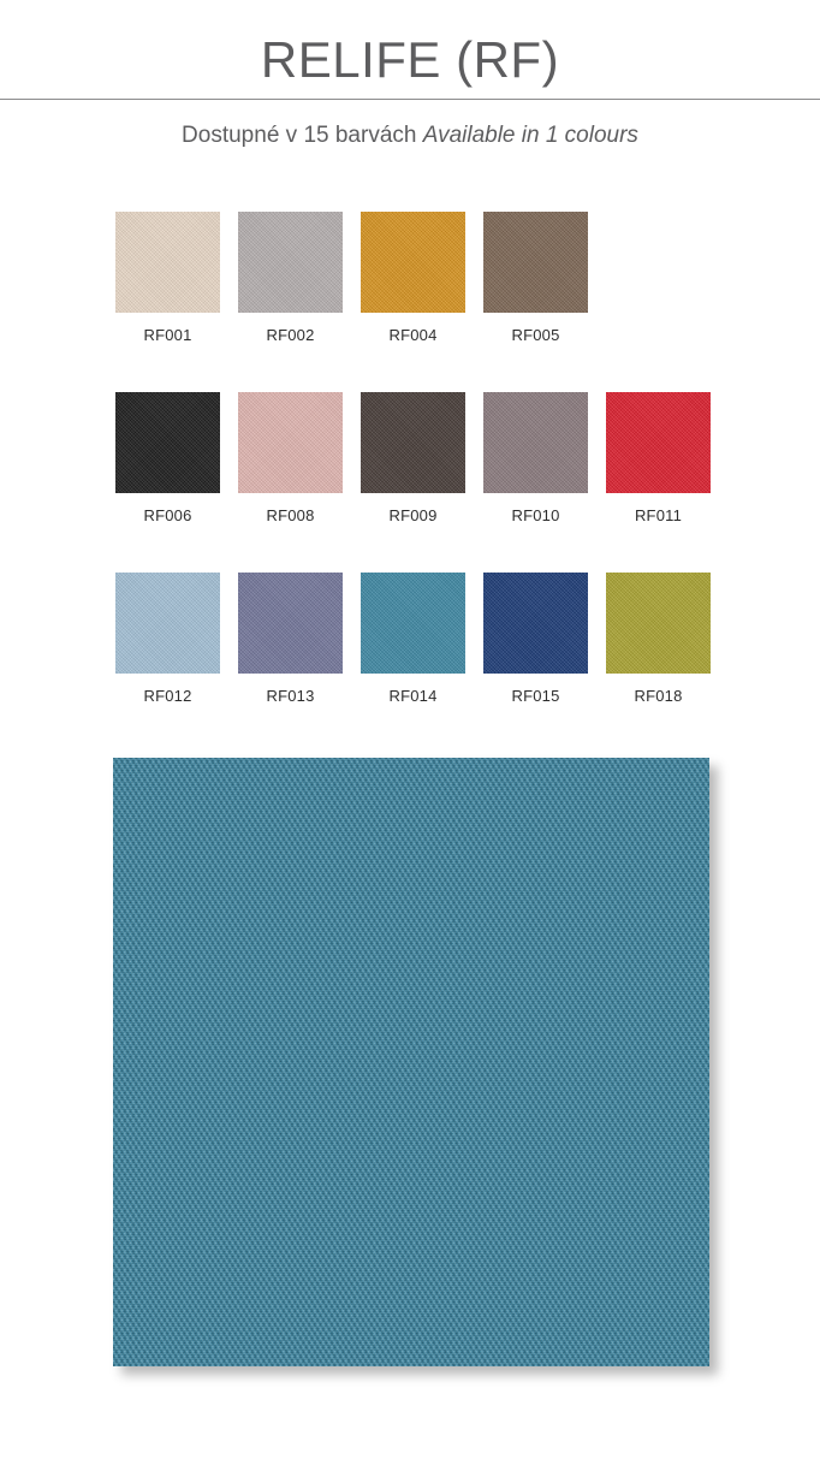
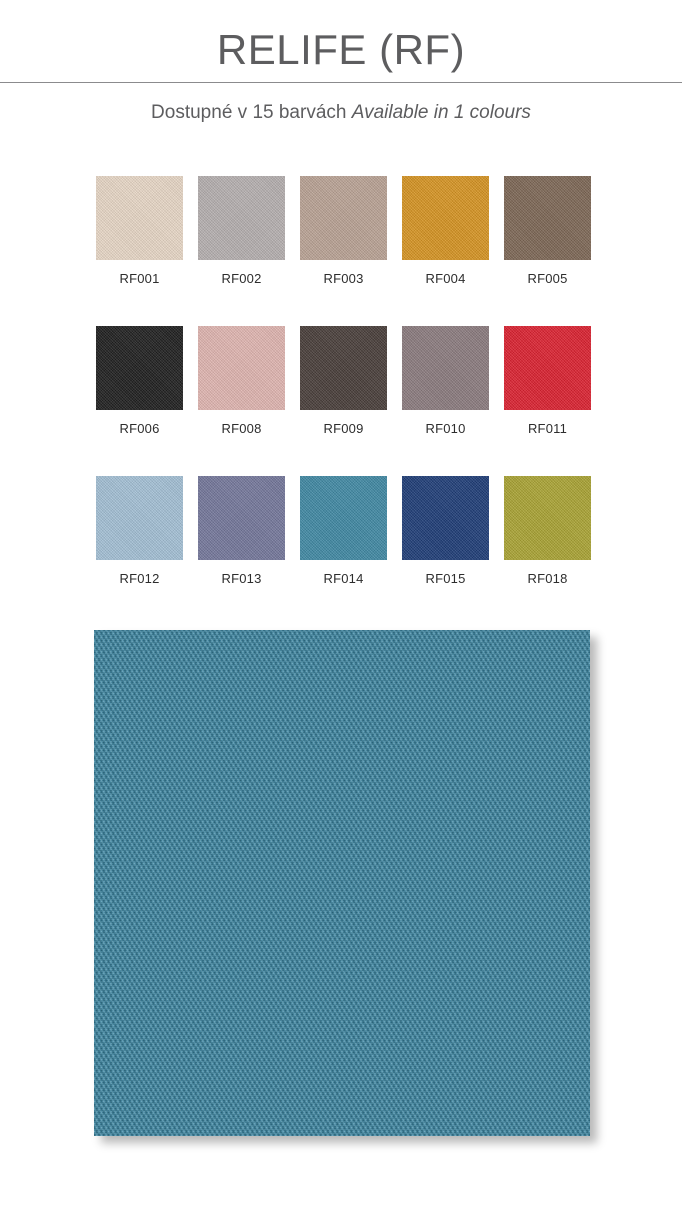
  RELIFE (RF)
  Dostupné v 15 barvách Available in 1 colours
  RF001
  RF002
+ RF003
  RF004
  RF005
  RF006
  RF008
  RF009
  RF010
  RF011
  RF012
  RF013
  RF014
  RF015
  RF018
